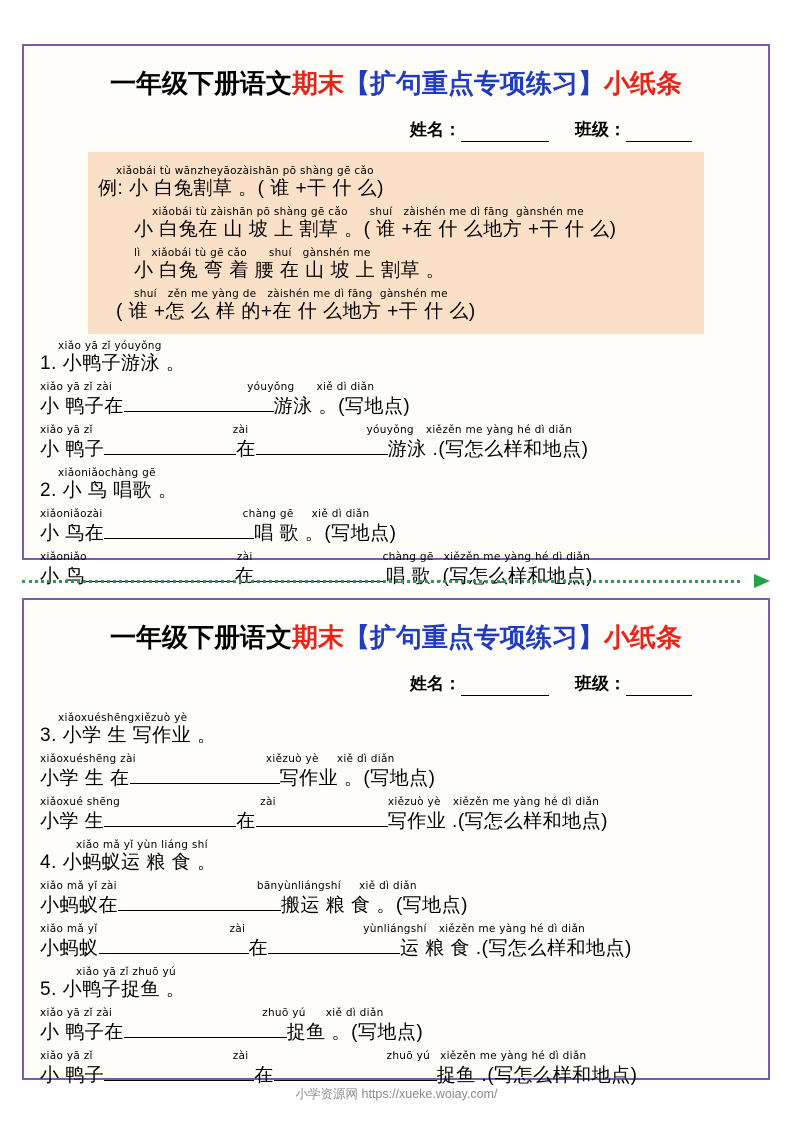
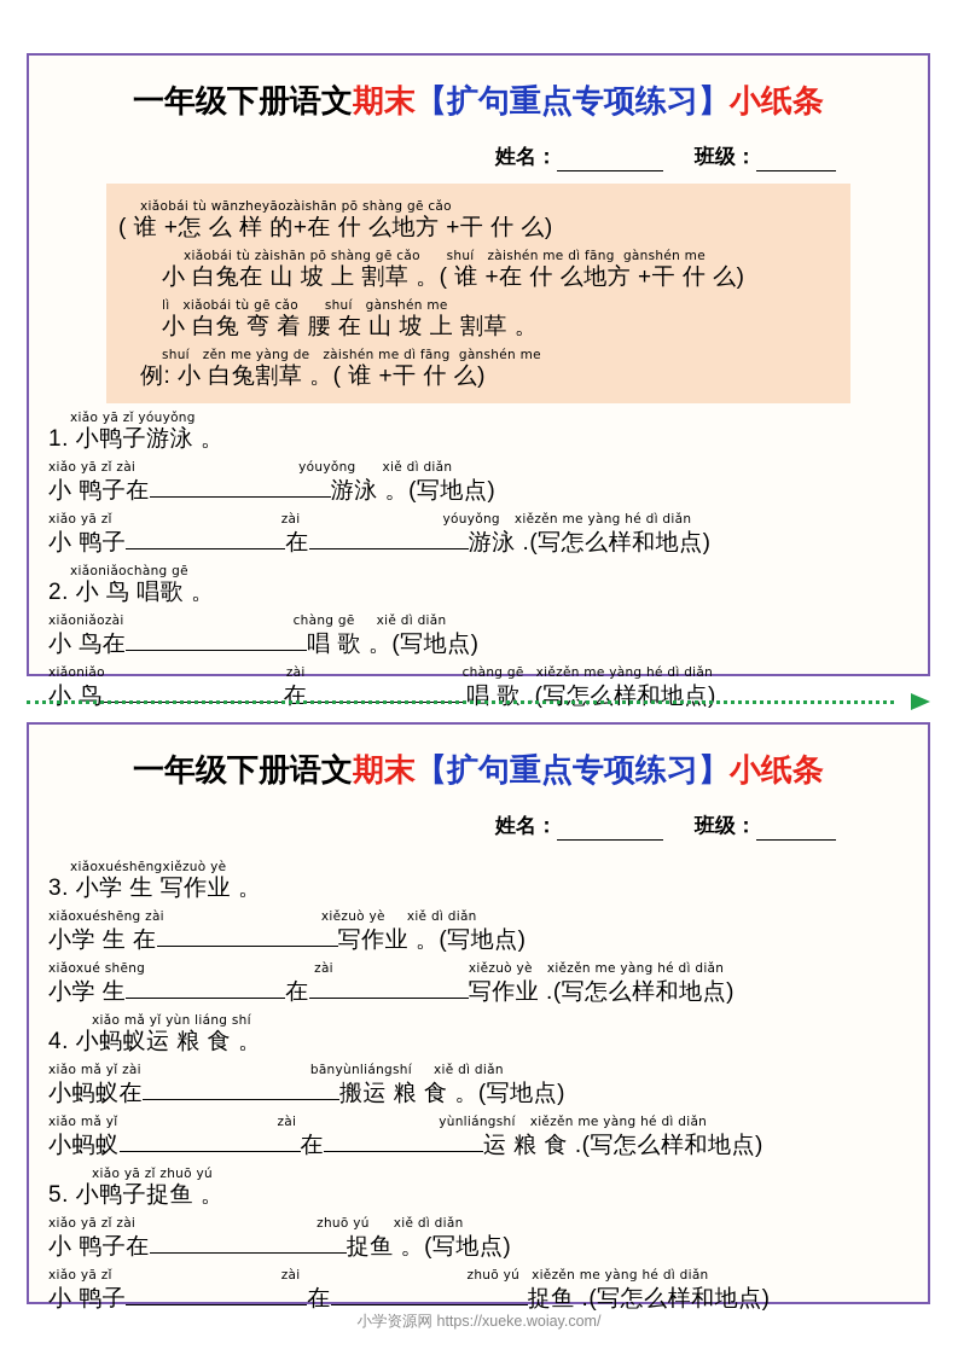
  一年级下册语文期末【扩句重点专项练习】小纸条
  姓名： 班级：
  xiǎobái tù wānzheyāozàishān pō shàng gē cǎo
- 例: 小 白兔割草 。( 谁 +干 什 么)
+ ( 谁 +怎 么 样 的+在 什 么地方 +干 什 么)
  xiǎobái tù zàishān pō shàng gē cǎo shuí zàishén me dì fāng gànshén me
  小 白兔在 山 坡 上 割草 。( 谁 +在 什 么地方 +干 什 么)
  lì xiǎobái tù gē cǎo shuí gànshén me
  小 白兔 弯 着 腰 在 山 坡 上 割草 。
  shuí zěn me yàng de zàishén me dì fāng gànshén me
- ( 谁 +怎 么 样 的+在 什 么地方 +干 什 么)
+ 例: 小 白兔割草 。( 谁 +干 什 么)
  xiǎo yā zǐ yóuyǒng
  1. 小鸭子游泳 。
  xiǎo yā zǐ zài yóuyǒng xiě dì diǎn
  小 鸭子在 游泳 。(写地点)
  xiǎo yā zǐ zài yóuyǒng xiězěn me yàng hé dì diǎn
  小 鸭子 在 游泳 .(写怎么样和地点)
  xiǎoniǎochàng gē
  2. 小 鸟 唱歌 。
  xiǎoniǎozài chàng gē xiě dì diǎn
  小 鸟在 唱 歌 。(写地点)
  xiǎoniǎo zài chàng gē xiězěn me yàng hé dì diǎn
  小 鸟 在 唱 歌 .(写怎么样和地点)
  一年级下册语文期末【扩句重点专项练习】小纸条
  姓名： 班级：
  xiǎoxuéshēngxiězuò yè
  3. 小学 生 写作业 。
  xiǎoxuéshēng zài xiězuò yè xiě dì diǎn
  小学 生 在 写作业 。(写地点)
  xiǎoxué shēng zài xiězuò yè xiězěn me yàng hé dì diǎn
  小学 生 在 写作业 .(写怎么样和地点)
  xiǎo mǎ yǐ yùn liáng shí
  4. 小蚂蚁运 粮 食 。
  xiǎo mǎ yǐ zài bānyùnliángshí xiě dì diǎn
  小蚂蚁在 搬运 粮 食 。(写地点)
  xiǎo mǎ yǐ zài yùnliángshí xiězěn me yàng hé dì diǎn
  小蚂蚁 在 运 粮 食 .(写怎么样和地点)
  xiǎo yā zǐ zhuō yú
  5. 小鸭子捉鱼 。
  xiǎo yā zǐ zài zhuō yú xiě dì diǎn
  小 鸭子在 捉鱼 。(写地点)
  xiǎo yā zǐ zài zhuō yú xiězěn me yàng hé dì diǎn
  小 鸭子 在 捉鱼 .(写怎么样和地点)
  小学资源网 https://xueke.woiay.com/
